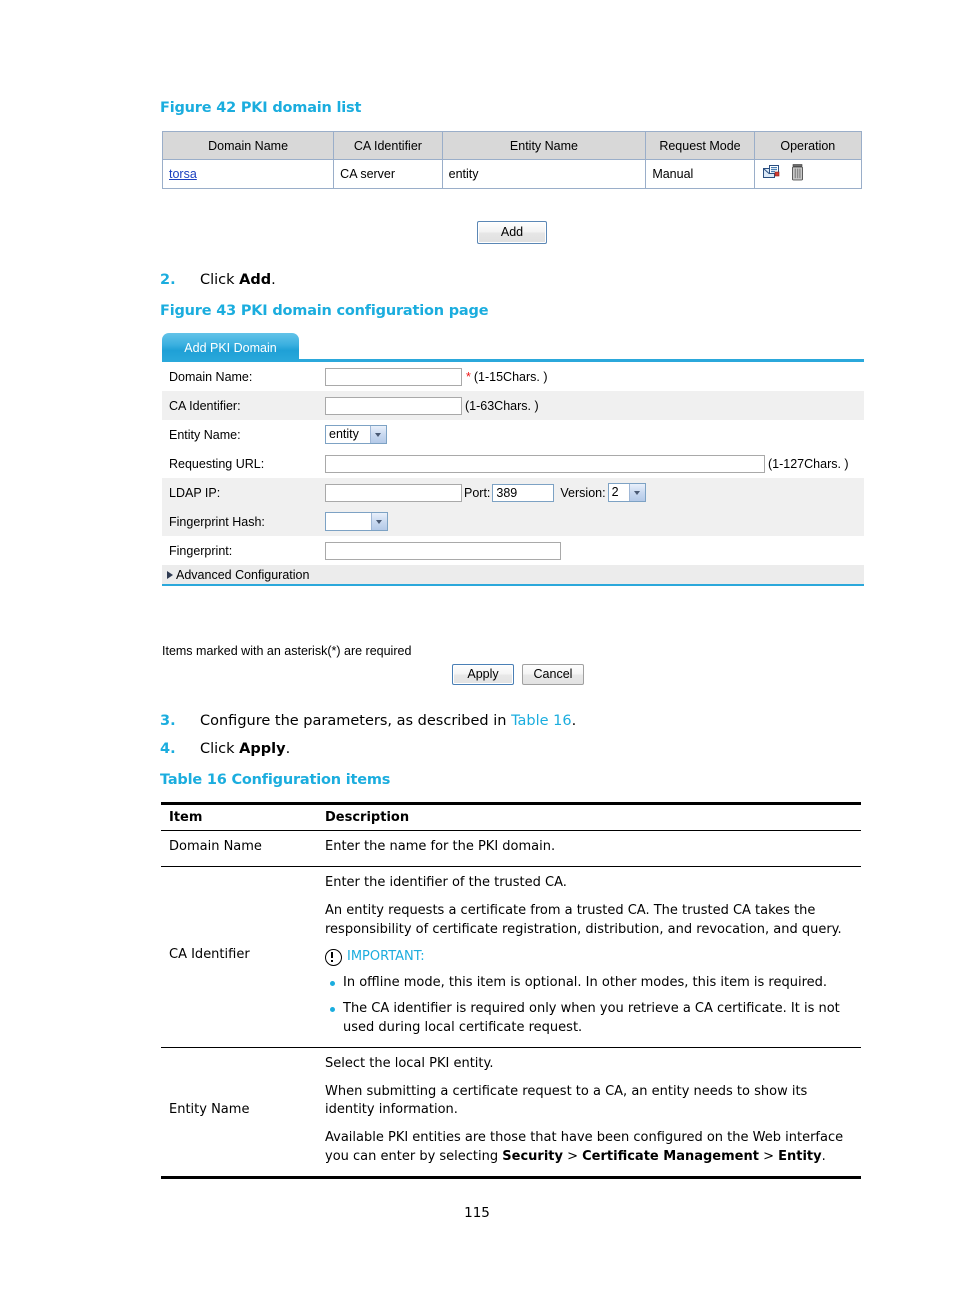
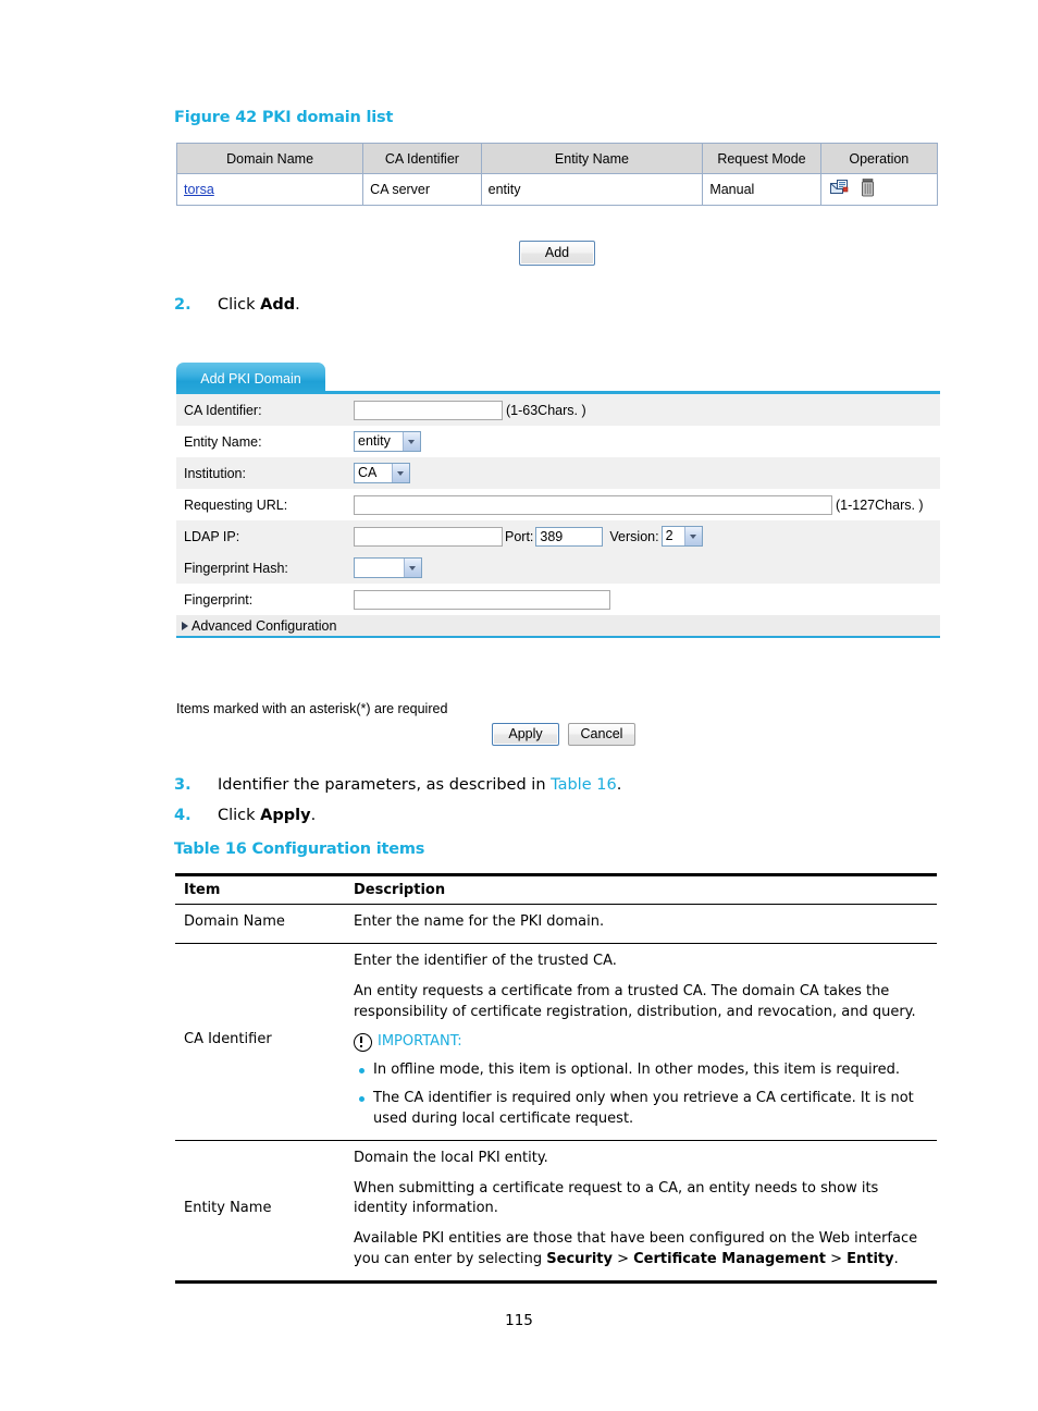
  Figure 42 PKI domain list
  Domain Name	CA Identifier	Entity Name	Request Mode	Operation
  torsa	CA server	entity	Manual
  Add
  2.
  Click Add.
- Figure 43 PKI domain configuration page
  Add PKI Domain
- Domain Name:
- *
- (1-15Chars. )
  CA Identifier:
  (1-63Chars. )
  Entity Name:
  entity
+ Institution:
+ CA
  Requesting URL:
  (1-127Chars. )
  LDAP IP:
  Port:
  389
  Version:
  2
  Fingerprint Hash:
  Fingerprint:
  Advanced Configuration
  Items marked with an asterisk(*) are required
  Apply
  Cancel
  3.
- Configure the parameters, as described in Table 16.
+ Identifier the parameters, as described in Table 16.
  4.
  Click Apply.
  Table 16 Configuration items
  Item	Description
  Domain Name	Enter the name for the PKI domain.
- CA Identifier	Enter the identifier of the trusted CA. An entity requests a certificate from a trusted CA. The trusted CA takes the responsibility of certificate registration, distribution, and revocation, and query. IMPORTANT: In offline mode, this item is optional. In other modes, this item is required. The CA identifier is required only when you retrieve a CA certificate. It is not used during local certificate request.
+ CA Identifier	Enter the identifier of the trusted CA. An entity requests a certificate from a trusted CA. The domain CA takes the responsibility of certificate registration, distribution, and revocation, and query. IMPORTANT: In offline mode, this item is optional. In other modes, this item is required. The CA identifier is required only when you retrieve a CA certificate. It is not used during local certificate request.
- Entity Name	Select the local PKI entity. When submitting a certificate request to a CA, an entity needs to show its identity information. Available PKI entities are those that have been configured on the Web interface you can enter by selecting Security > Certificate Management > Entity.
+ Entity Name	Domain the local PKI entity. When submitting a certificate request to a CA, an entity needs to show its identity information. Available PKI entities are those that have been configured on the Web interface you can enter by selecting Security > Certificate Management > Entity.
  115
